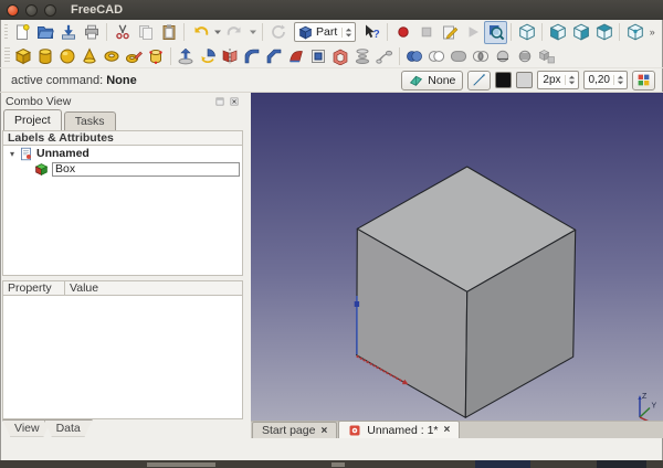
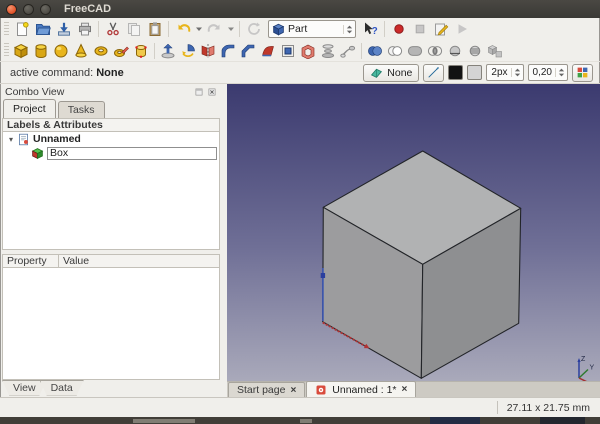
  FreeCAD
  Part
  ?
- »
  active command: None
  None
  2px
  0,20
  Combo View
  Project
  Tasks
  Labels & Attributes
  ▾
  Unnamed
  Box
  Property
  Value
  View
  Data
  Start page
  ×
  Unnamed : 1*
  ×
+ 27.11 x 21.75 mm
